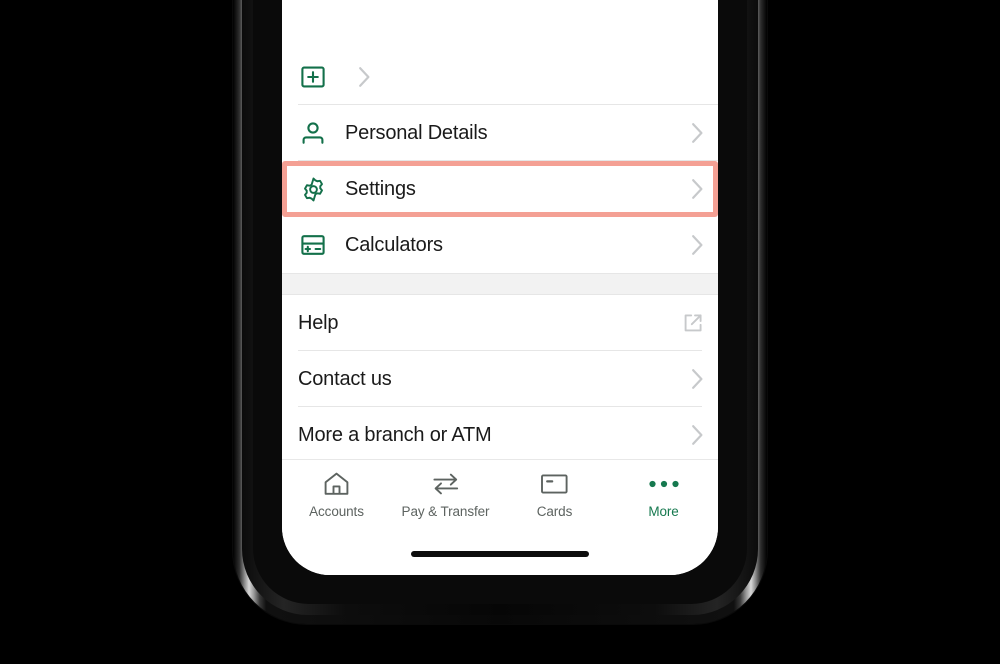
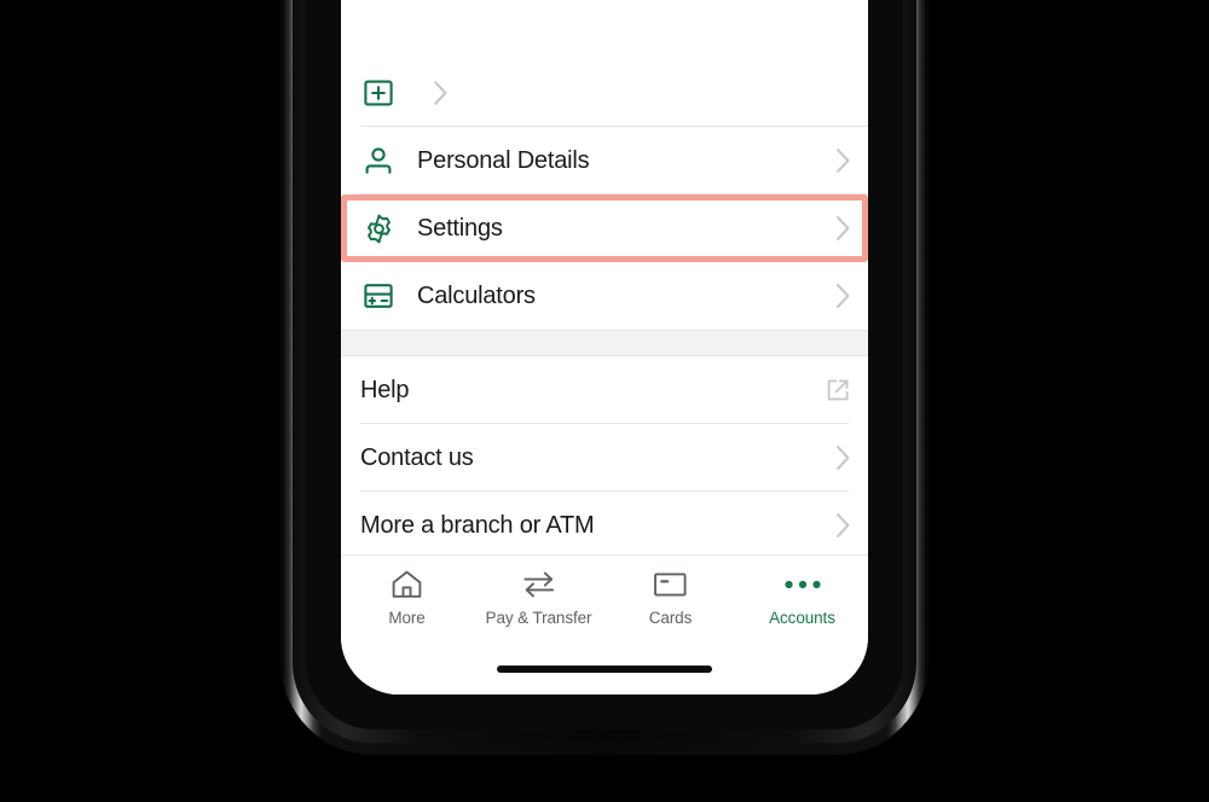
  Personal Details
  Settings
  Calculators
  Help
  Contact us
  More a branch or ATM
- Accounts
+ More
  Pay & Transfer
  Cards
- More
+ Accounts
